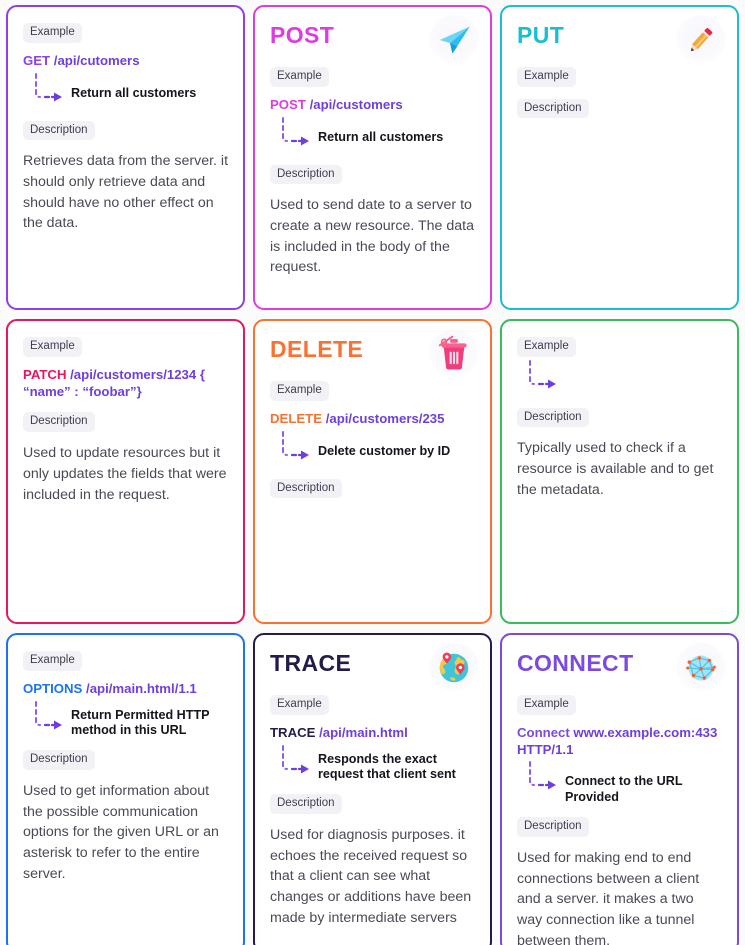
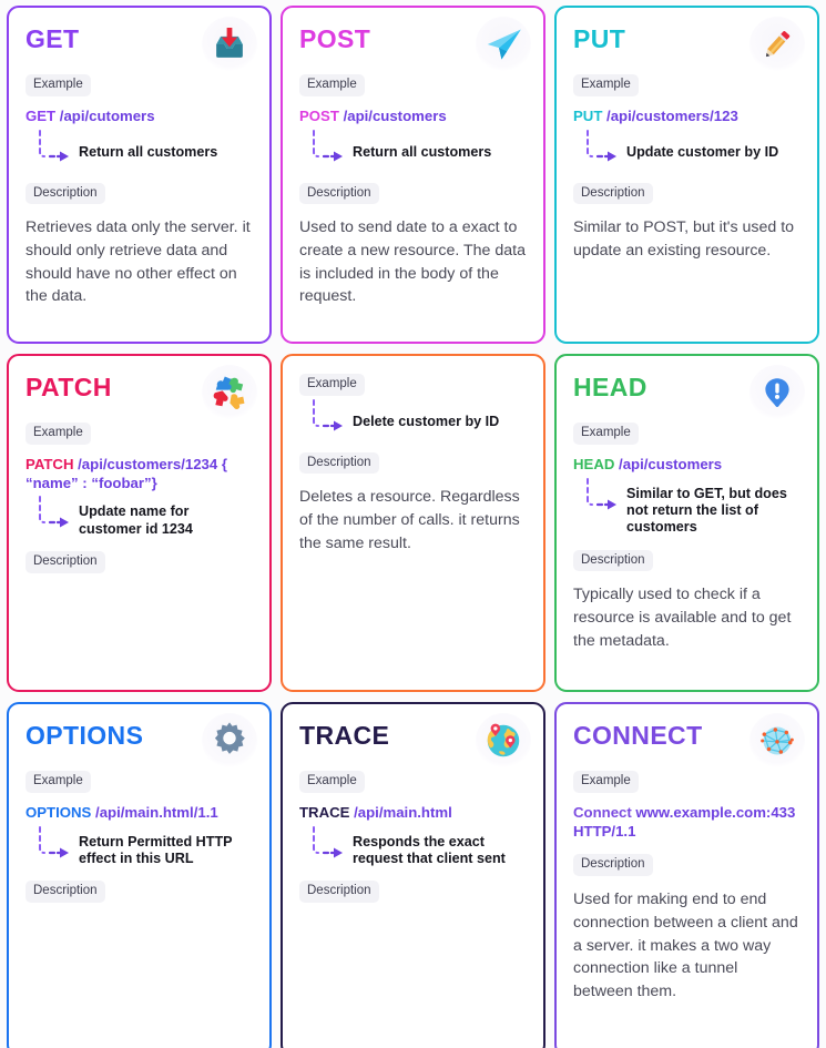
+ GET
  Example
  GET /api/cutomers
  Return all customers
  Description
- Retrieves data from the server. it should only retrieve data and should have no other effect on the data.
+ Retrieves data only the server. it should only retrieve data and should have no other effect on the data.
  POST
  Example
  POST /api/customers
  Return all customers
  Description
- Used to send date to a server to create a new resource. The data is included in the body of the request.
+ Used to send date to a exact to create a new resource. The data is included in the body of the request.
  PUT
  Example
+ PUT /api/customers/123
+ Update customer by ID
  Description
+ Similar to POST, but it's used to update an existing resource.
+ PATCH
  Example
  PATCH /api/customers/1234 { “name” : “foobar”}
+ Update name for customer id 1234
  Description
- Used to update resources but it only updates the fields that were included in the request.
- DELETE
  Example
- DELETE /api/customers/235
  Delete customer by ID
  Description
+ Deletes a resource. Regardless of the number of calls. it returns the same result.
+ HEAD
  Example
+ HEAD /api/customers
+ Similar to GET, but does not return the list of customers
  Description
  Typically used to check if a resource is available and to get the metadata.
+ OPTIONS
  Example
  OPTIONS /api/main.html/1.1
- Return Permitted HTTP method in this URL
+ Return Permitted HTTP effect in this URL
  Description
- Used to get information about the possible communication options for the given URL or an asterisk to refer to the entire server.
  TRACE
  Example
  TRACE /api/main.html
  Responds the exact request that client sent
  Description
- Used for diagnosis purposes. it echoes the received request so that a client can see what changes or additions have been made by intermediate servers
  CONNECT
  Example
  Connect www.example.com:433 HTTP/1.1
- Connect to the URL Provided
  Description
- Used for making end to end connections between a client and a server. it makes a two way connection like a tunnel between them.
+ Used for making end to end connection between a client and a server. it makes a two way connection like a tunnel between them.
